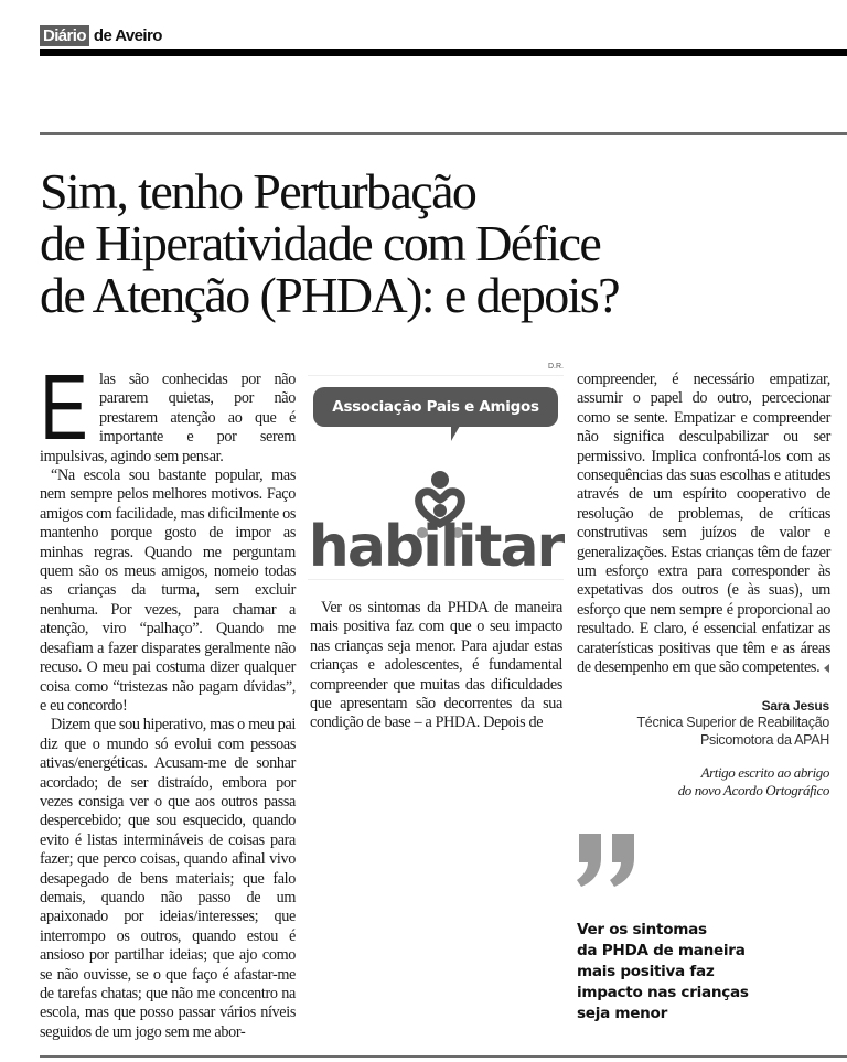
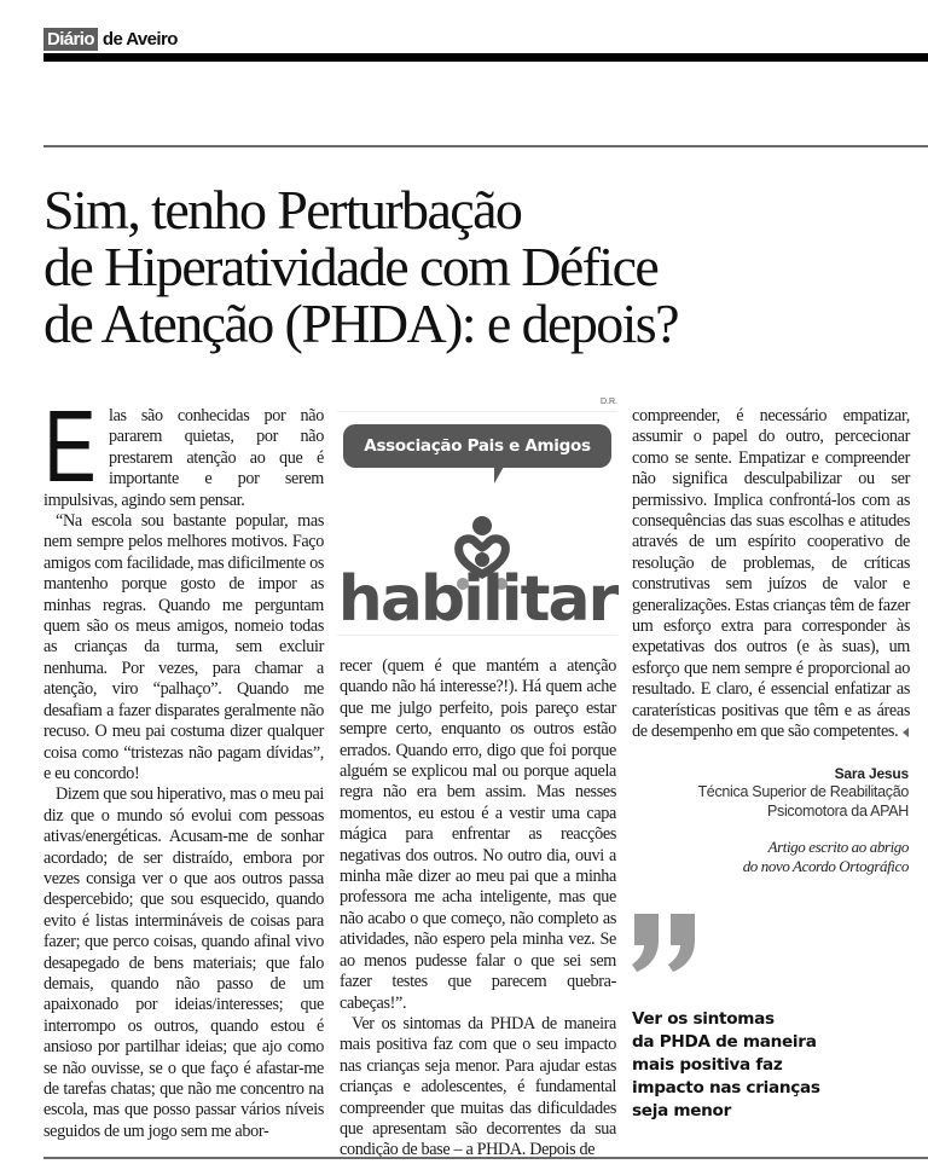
  Diário
  de Aveiro
  Sim, tenho Perturbação
  de Hiperatividade com Défice
  de Atenção (PHDA): e depois?
  E
  las são conhecidas por não pararem quietas, por não prestarem atenção ao que é importante e por serem impulsivas, agindo sem pensar.
  “Na escola sou bastante popular, mas nem sempre pelos melhores motivos. Faço amigos com facilidade, mas dificilmente os mantenho porque gosto de impor as minhas regras. Quando me perguntam quem são os meus amigos, nomeio todas as crianças da turma, sem excluir nenhuma. Por vezes, para chamar a atenção, viro “palhaço”. Quando me desafiam a fazer disparates geralmente não recuso. O meu pai costuma dizer qualquer coisa como “tristezas não pagam dívidas”, e eu concordo!
  Dizem que sou hiperativo, mas o meu pai diz que o mundo só evolui com pessoas ativas/energéticas. Acusam-me de sonhar acordado; de ser distraído, embora por vezes consiga ver o que aos outros passa despercebido; que sou esquecido, quando evito é listas intermináveis de coisas para fazer; que perco coisas, quando afinal vivo desapegado de bens materiais; que falo demais, quando não passo de um apaixonado por ideias/interesses; que interrompo os outros, quando estou é ansioso por partilhar ideias; que ajo como se não ouvisse, se o que faço é afastar-me de tarefas chatas; que não me concentro na escola, mas que posso passar vários níveis seguidos de um jogo sem me abor-
  Associação Pais e Amigos
  habilitar
+ recer (quem é que mantém a atenção quando não há interesse?!). Há quem ache que me julgo perfeito, pois pareço estar sempre certo, enquanto os outros estão errados. Quando erro, digo que foi porque alguém se explicou mal ou porque aquela regra não era bem assim. Mas nesses momentos, eu estou é a vestir uma capa mágica para enfrentar as reacções negativas dos outros. No outro dia, ouvi a minha mãe dizer ao meu pai que a minha professora me acha inteligente, mas que não acabo o que começo, não completo as atividades, não espero pela minha vez. Se ao menos pudesse falar o que sei sem fazer testes que parecem quebra-cabeças!”.
  Ver os sintomas da PHDA de maneira mais positiva faz com que o seu impacto nas crianças seja menor. Para ajudar estas crianças e adolescentes, é fundamental compreender que muitas das dificuldades que apresentam são decorrentes da sua condição de base – a PHDA. Depois de
  compreender, é necessário empatizar, assumir o papel do outro, percecionar como se sente. Empatizar e compreender não significa desculpabilizar ou ser permissivo. Implica confrontá-los com as consequências das suas escolhas e atitudes através de um espírito cooperativo de resolução de problemas, de críticas construtivas sem juízos de valor e generalizações. Estas crianças têm de fazer um esforço extra para corresponder às expetativas dos outros (e às suas), um esforço que nem sempre é proporcional ao resultado. E claro, é essencial enfatizar as caraterísticas positivas que têm e as áreas de desempenho em que são competentes.
  Sara Jesus
  Técnica Superior de Reabilitação
  Psicomotora da APAH
  Artigo escrito ao abrigo
  do novo Acordo Ortográfico
  Ver os sintomas
  da PHDA de maneira
  mais positiva faz
  impacto nas crianças
  seja menor
